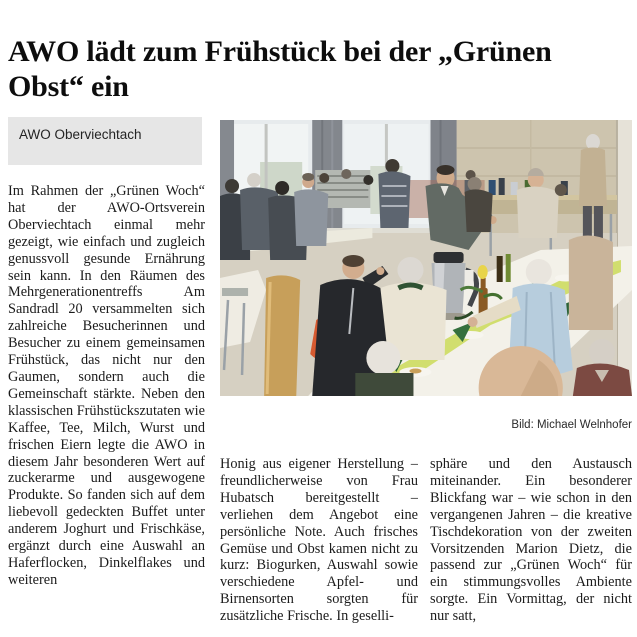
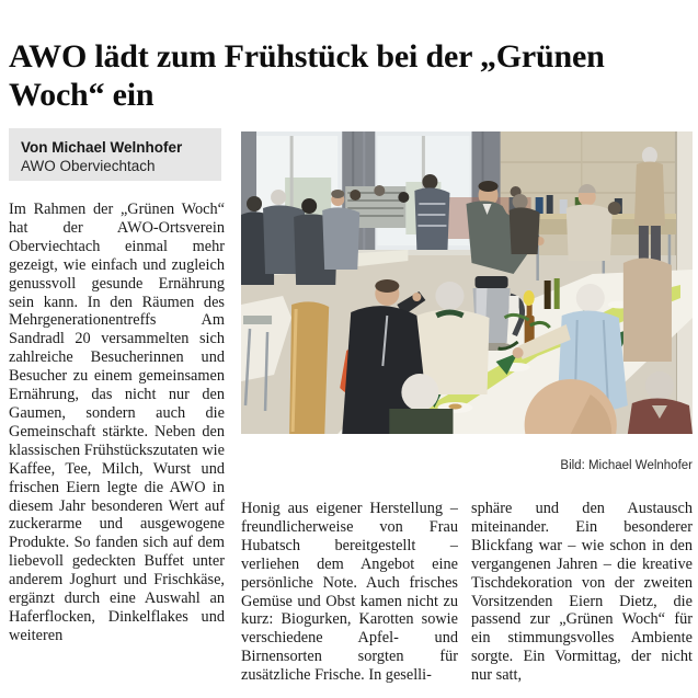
- AWO lädt zum Frühstück bei der „Grünen Obst“ ein
+ AWO lädt zum Frühstück bei der „Grünen Woch“ ein
+ Von Michael Welnhofer
  AWO Oberviechtach
  Bild: Michael Welnhofer
- Im Rahmen der „Grünen Woch“ hat der AWO-Ortsverein Oberviechtach einmal mehr gezeigt, wie einfach und zugleich genussvoll gesunde Ernährung sein kann. In den Räumen des Mehrgenerationentreffs Am Sandradl 20 versammelten sich zahlreiche Besucherinnen und Besucher zu einem gemeinsamen Frühstück, das nicht nur den Gaumen, sondern auch die Gemeinschaft stärkte. Neben den klassischen Frühstückszutaten wie Kaffee, Tee, Milch, Wurst und frischen Eiern legte die AWO in diesem Jahr besonderen Wert auf zuckerarme und ausgewogene Produkte. So fanden sich auf dem liebevoll gedeckten Buffet unter anderem Joghurt und Frischkäse, ergänzt durch eine Auswahl an Haferflocken, Dinkelflakes und weiteren
+ Im Rahmen der „Grünen Woch“ hat der AWO-Ortsverein Oberviechtach einmal mehr gezeigt, wie einfach und zugleich genussvoll gesunde Ernährung sein kann. In den Räumen des Mehrgenerationentreffs Am Sandradl 20 versammelten sich zahlreiche Besucherinnen und Besucher zu einem gemeinsamen Ernährung, das nicht nur den Gaumen, sondern auch die Gemeinschaft stärkte. Neben den klassischen Frühstückszutaten wie Kaffee, Tee, Milch, Wurst und frischen Eiern legte die AWO in diesem Jahr besonderen Wert auf zuckerarme und ausgewogene Produkte. So fanden sich auf dem liebevoll gedeckten Buffet unter anderem Joghurt und Frischkäse, ergänzt durch eine Auswahl an Haferflocken, Dinkelflakes und weiteren
- Honig aus eigener Herstellung – freundlicherweise von Frau Hubatsch bereitgestellt – verliehen dem Angebot eine persönliche Note. Auch frisches Gemüse und Obst kamen nicht zu kurz: Biogurken, Auswahl sowie verschiedene Apfel- und Birnensorten sorgten für zusätzliche Frische. In geselli-
+ Honig aus eigener Herstellung – freundlicherweise von Frau Hubatsch bereitgestellt – verliehen dem Angebot eine persönliche Note. Auch frisches Gemüse und Obst kamen nicht zu kurz: Biogurken, Karotten sowie verschiedene Apfel- und Birnensorten sorgten für zusätzliche Frische. In geselli-
- sphäre und den Austausch miteinander. Ein besonderer Blickfang war – wie schon in den vergangenen Jahren – die kreative Tischdekoration von der zweiten Vorsitzenden Marion Dietz, die passend zur „Grünen Woch“ für ein stimmungsvolles Ambiente sorgte. Ein Vormittag, der nicht nur satt,
+ sphäre und den Austausch miteinander. Ein besonderer Blickfang war – wie schon in den vergangenen Jahren – die kreative Tischdekoration von der zweiten Vorsitzenden Eiern Dietz, die passend zur „Grünen Woch“ für ein stimmungsvolles Ambiente sorgte. Ein Vormittag, der nicht nur satt,
